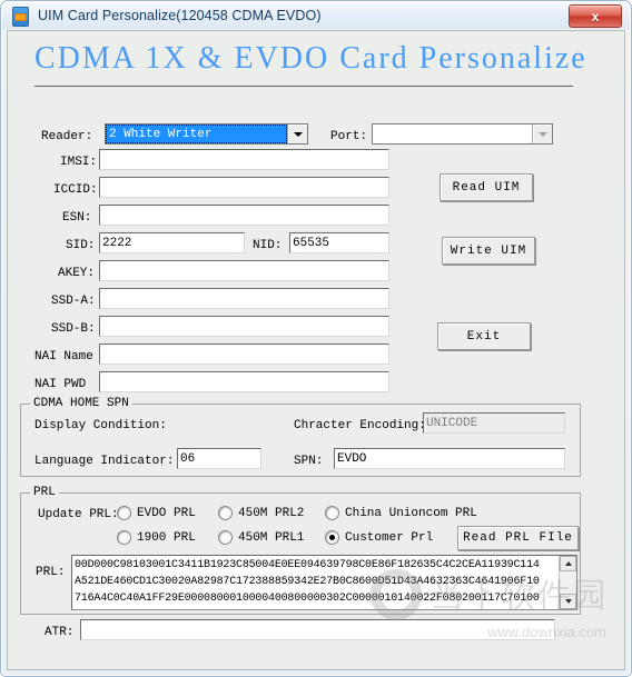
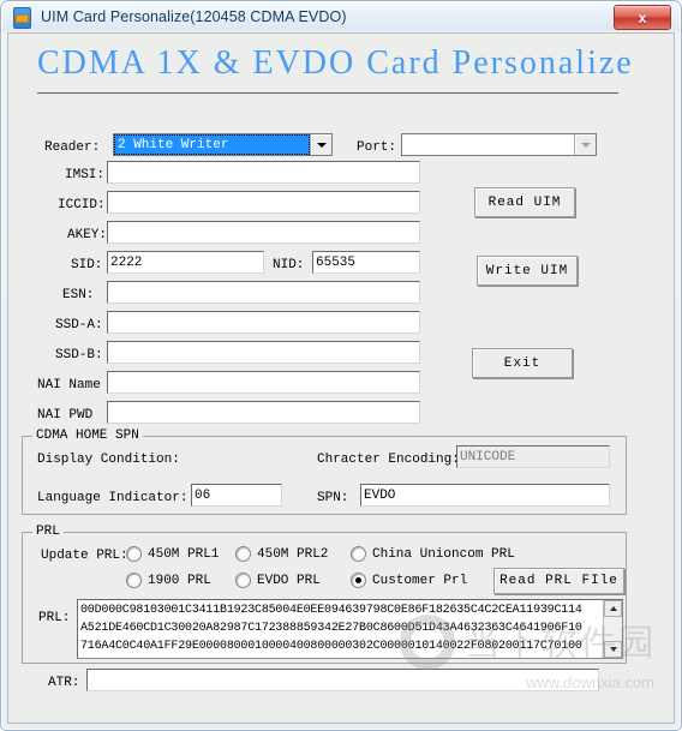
  UIM Card Personalize(120458 CDMA EVDO)
  x
  CDMA 1X & EVDO Card Personalize
  Reader:
  2 White Writer
  Port:
  IMSI:
  ICCID:
- ESN:
+ AKEY:
  SID:
  2222
  NID:
  65535
- AKEY:
+ ESN:
  SSD-A:
  SSD-B:
  NAI Name
  NAI PWD
  Read UIM
  Write UIM
  Exit
  CDMA HOME SPN
  Display Condition:
  Chracter Encoding
  UNICODE
  Language Indicator:
  06
  SPN:
  EVDO
  PRL
  Update PRL:
- EVDO PRL
+ 450M PRL1
  450M PRL2
  China Unioncom PRL
  1900 PRL
- 450M PRL1
+ EVDO PRL
  Customer Prl
  Read PRL FIle
  PRL:
  00D000C98103001C3411B1923C85004E0EE094639798C0E86F182635C4C2CEA11939C114
  A521DE460CD1C30020A82987C172388859342E27B0C8600D51D43A4632363C4641906F10
  716A4C0C40A1FF29E0000800010000400800000302C0000010140022F080200117C70100
  ATR:
  当下软件园
  www.downxia.com
